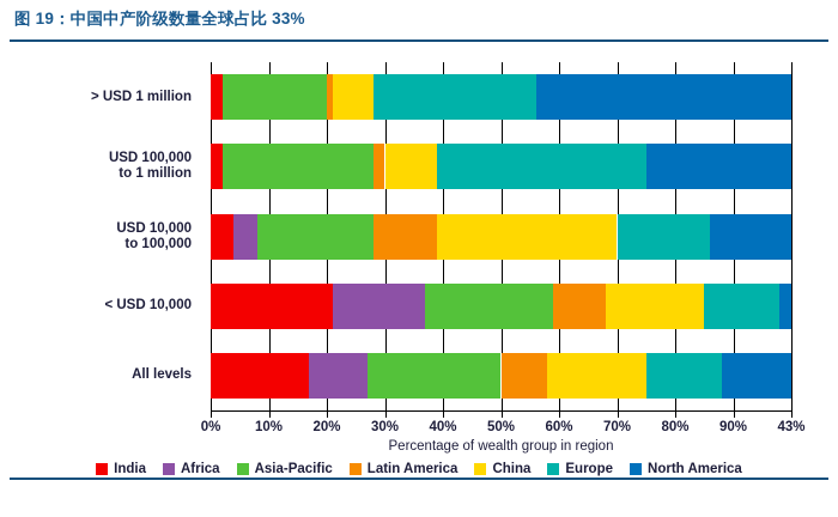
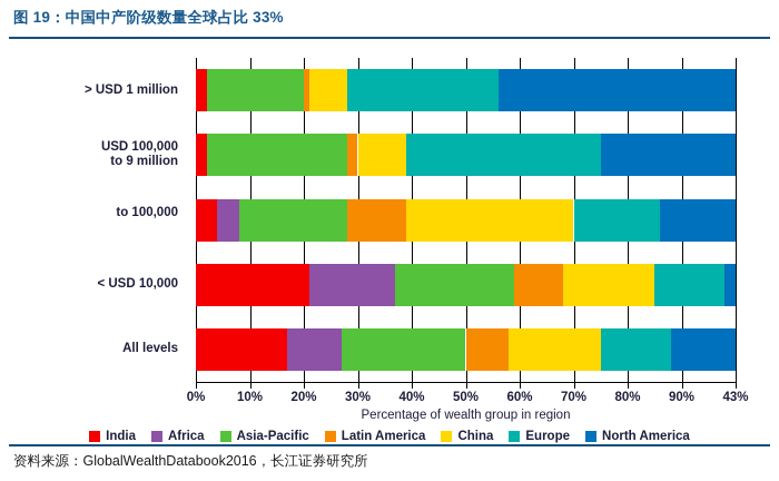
  图 19：中国中产阶级数量全球占比 33%
  > USD 1 million
  USD 100,000
- to 1 million
+ to 9 million
- USD 10,000
  to 100,000
  < USD 10,000
  All levels
  0%
  10%
  20%
  30%
  40%
  50%
  60%
  70%
  80%
  90%
  43%
  Percentage of wealth group in region
  India
  Africa
  Asia-Pacific
  Latin America
  China
  Europe
  North America
+ 资料来源：GlobalWealthDatabook2016，长江证券研究所
